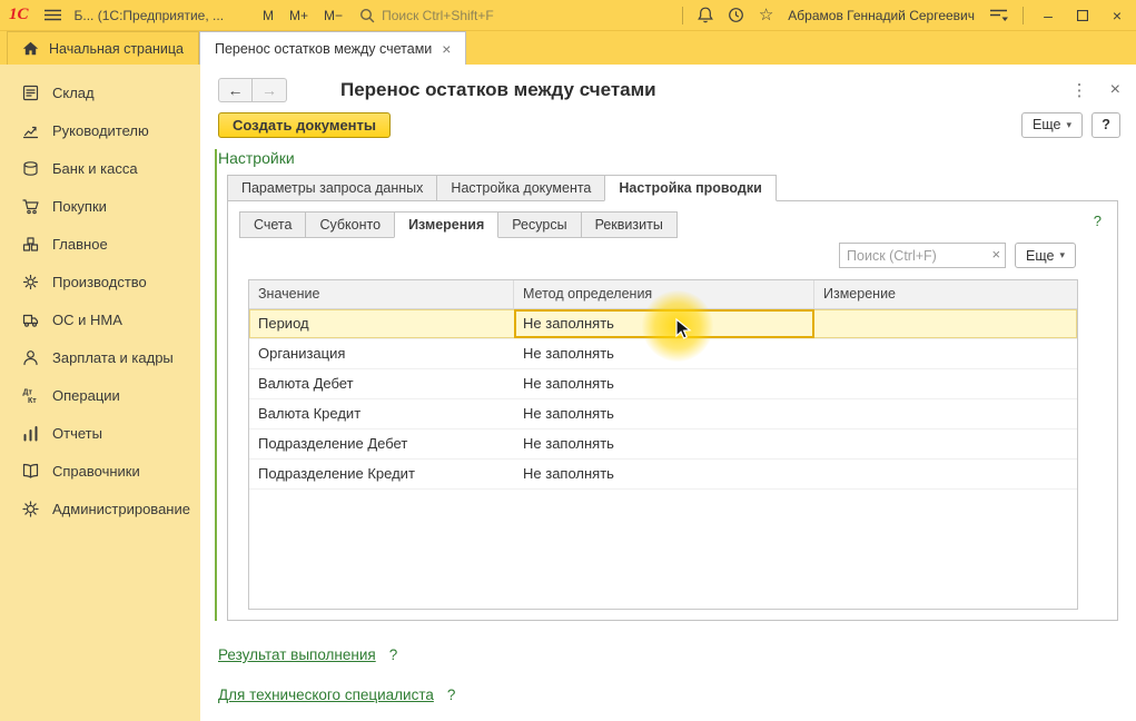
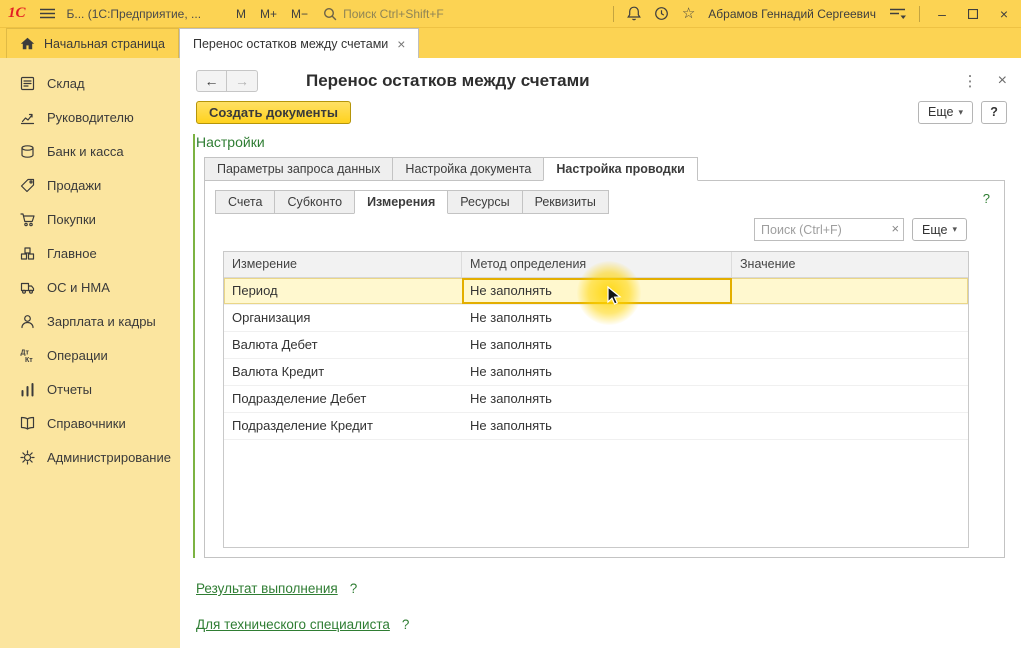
  1С
  Б... (1С:Предприятие, ...
  M
  M+
  M−
  Поиск Ctrl+Shift+F
  ☆
  Абрамов Геннадий Сергеевич
  –
  ×
  Начальная страница
  Перенос остатков между счетами
  ×
  Склад
  Руководителю
  Банк и касса
+ Продажи
  Покупки
  Главное
- Производство
  ОС и НМА
  Зарплата и кадры
  Операции
  Отчеты
  Справочники
  Администрирование
  ←
  →
  Перенос остатков между счетами
  ⋮
  ×
  Создать документы
  Еще
  ▾
  ?
  Настройки
  Параметры запроса данных
  Настройка документа
  Настройка проводки
  Счета
  Субконто
  Измерения
  Ресурсы
  Реквизиты
  ?
  Поиск (Ctrl+F)
  ×
  Еще
  ▾
- Значение
+ Измерение
  Метод определения
- Измерение
+ Значение
  Период
  Не заполнять
  Организация
  Не заполнять
  Валюта Дебет
  Не заполнять
  Валюта Кредит
  Не заполнять
  Подразделение Дебет
  Не заполнять
  Подразделение Кредит
  Не заполнять
  Результат выполнения
  ?
  Для технического специалиста
  ?
